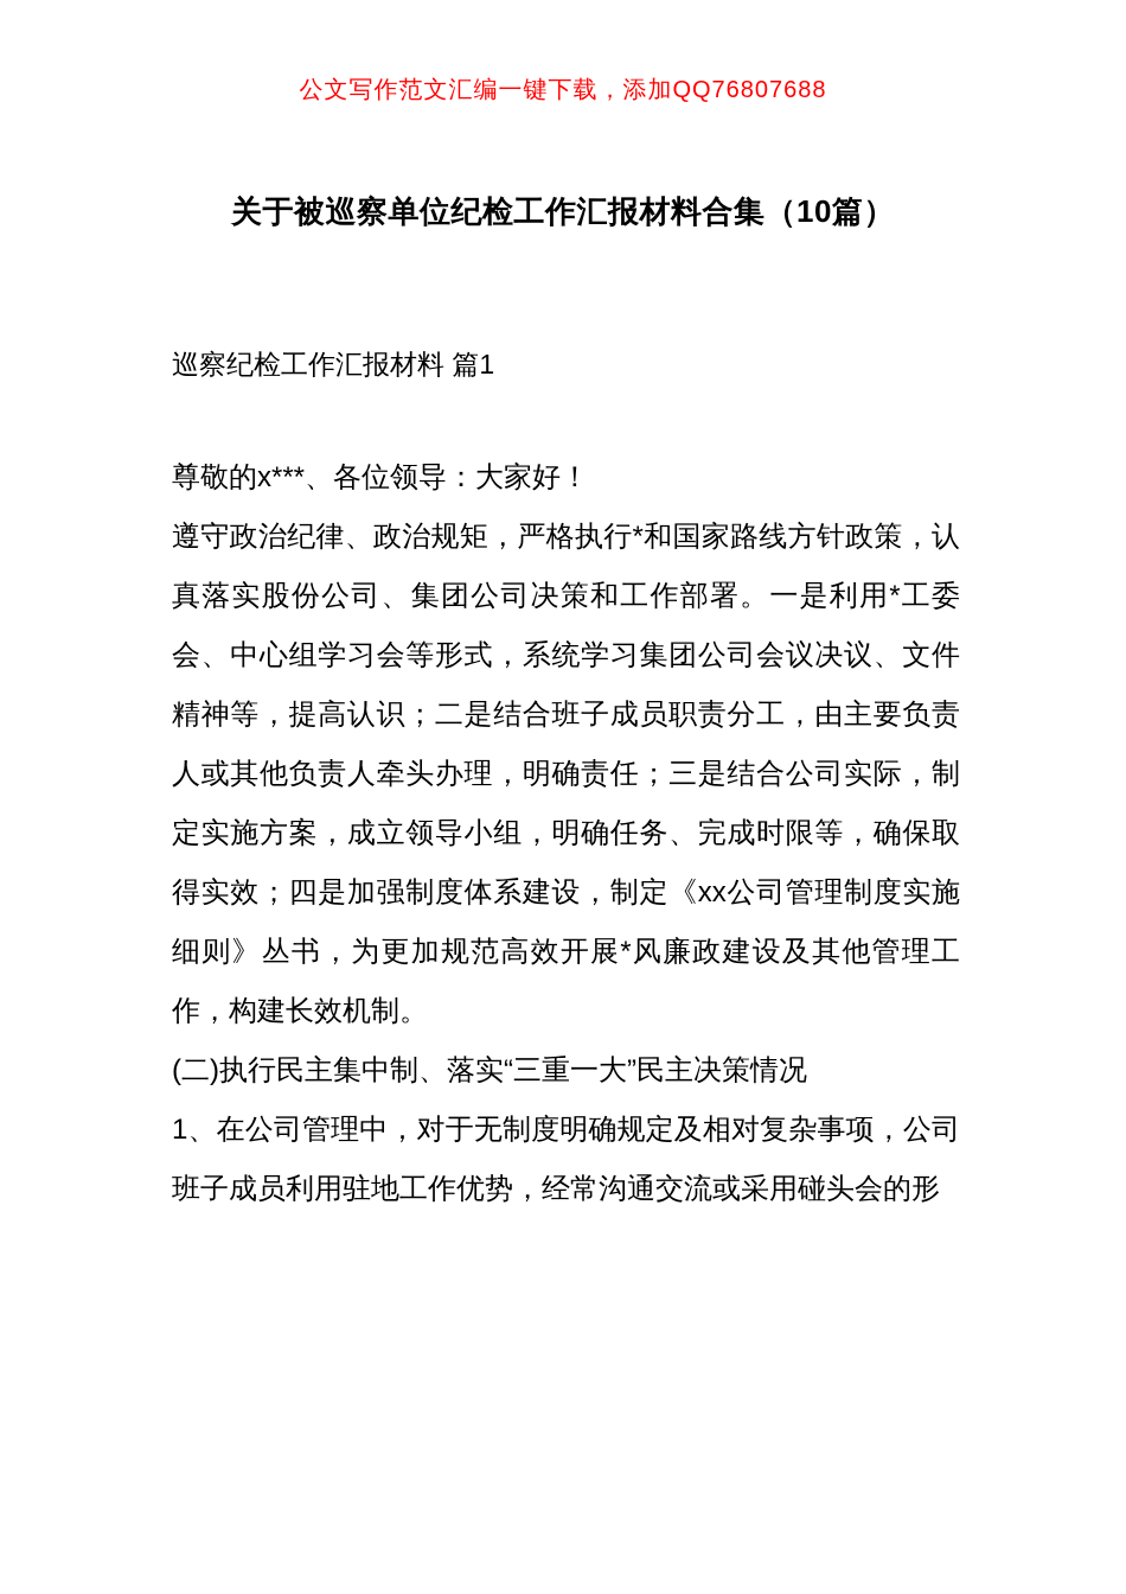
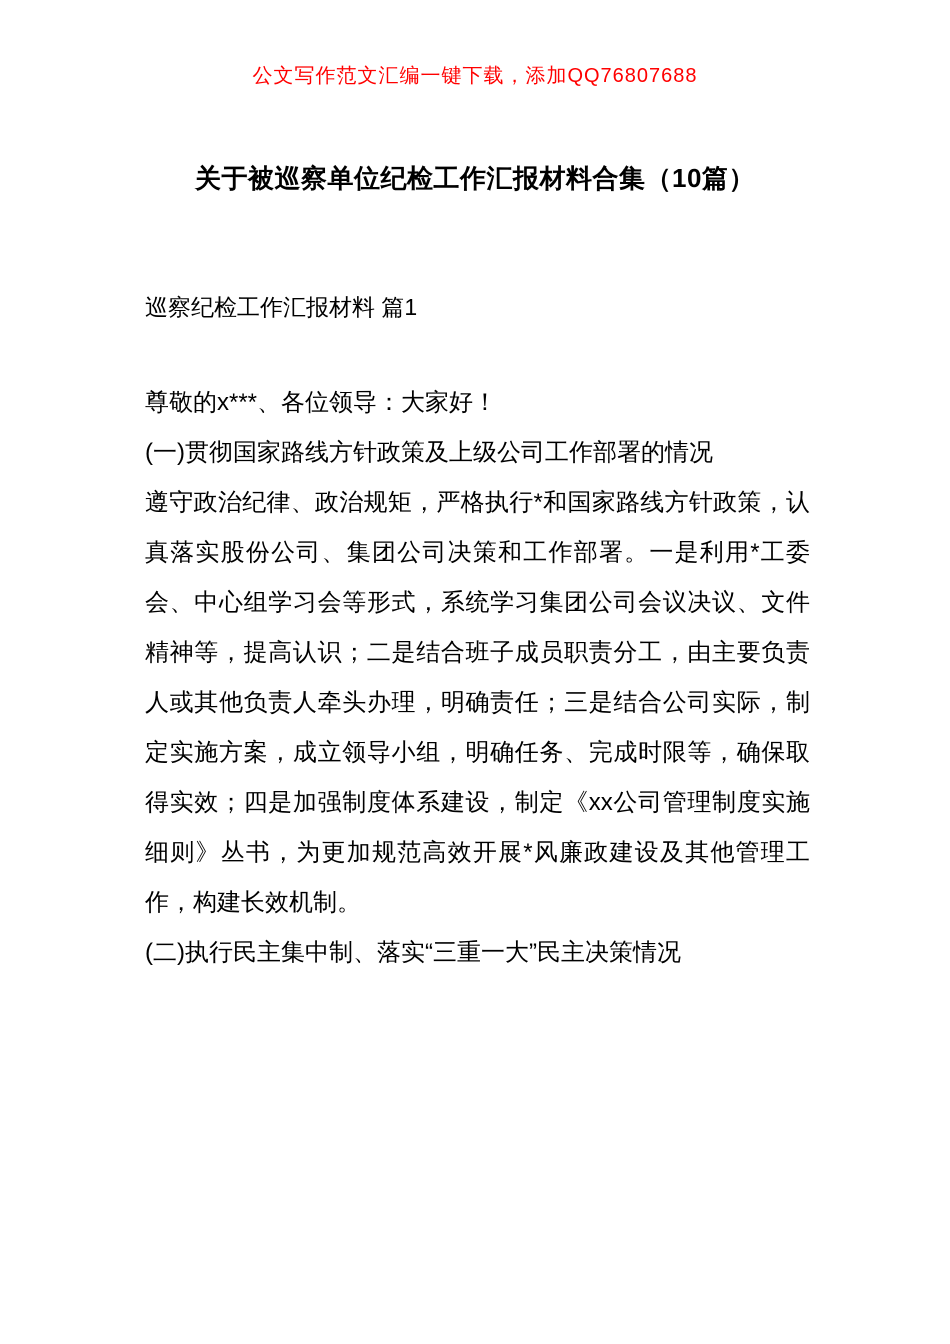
  公文写作范文汇编一键下载，添加QQ76807688
  关于被巡察单位纪检工作汇报材料合集（10篇）
  巡察纪检工作汇报材料 篇1
  尊敬的x***、各位领导：大家好！
+ (一)贯彻国家路线方针政策及上级公司工作部署的情况
  遵守政治纪律、政治规矩，严格执行*和国家路线方针政策，认真落实股份公司、集团公司决策和工作部署。一是利用*工委会、中心组学习会等形式，系统学习集团公司会议决议、文件精神等，提高认识；二是结合班子成员职责分工，由主要负责人或其他负责人牵头办理，明确责任；三是结合公司实际，制定实施方案，成立领导小组，明确任务、完成时限等，确保取得实效；四是加强制度体系建设，制定《xx公司管理制度实施细则》丛书，为更加规范高效开展*风廉政建设及其他管理工作，构建长效机制。
  (二)执行民主集中制、落实“三重一大”民主决策情况
- 1、在公司管理中，对于无制度明确规定及相对复杂事项，公司班子成员利用驻地工作优势，经常沟通交流或采用碰头会的形
